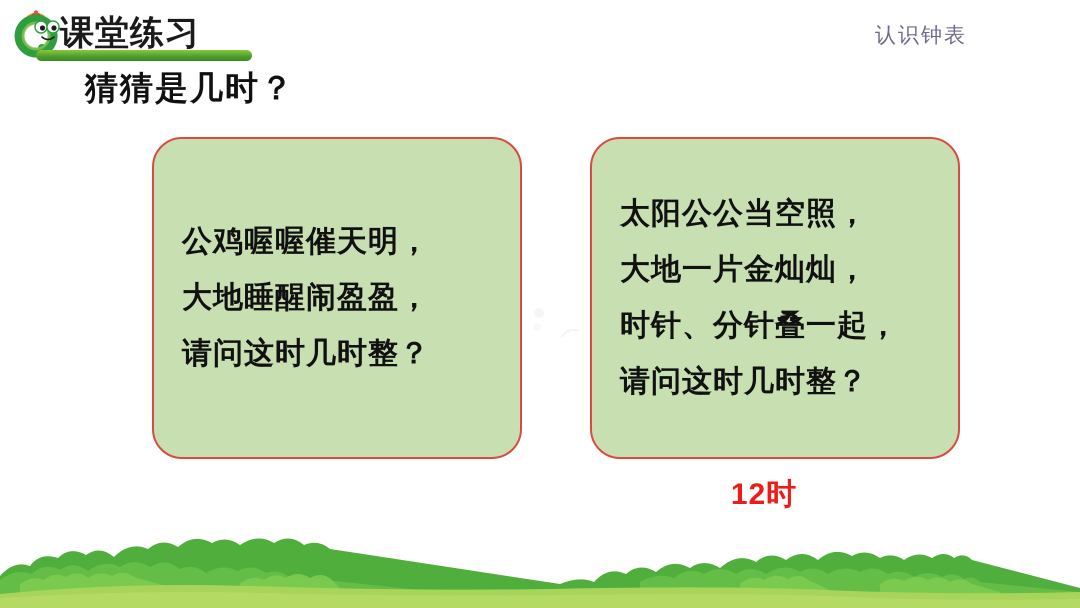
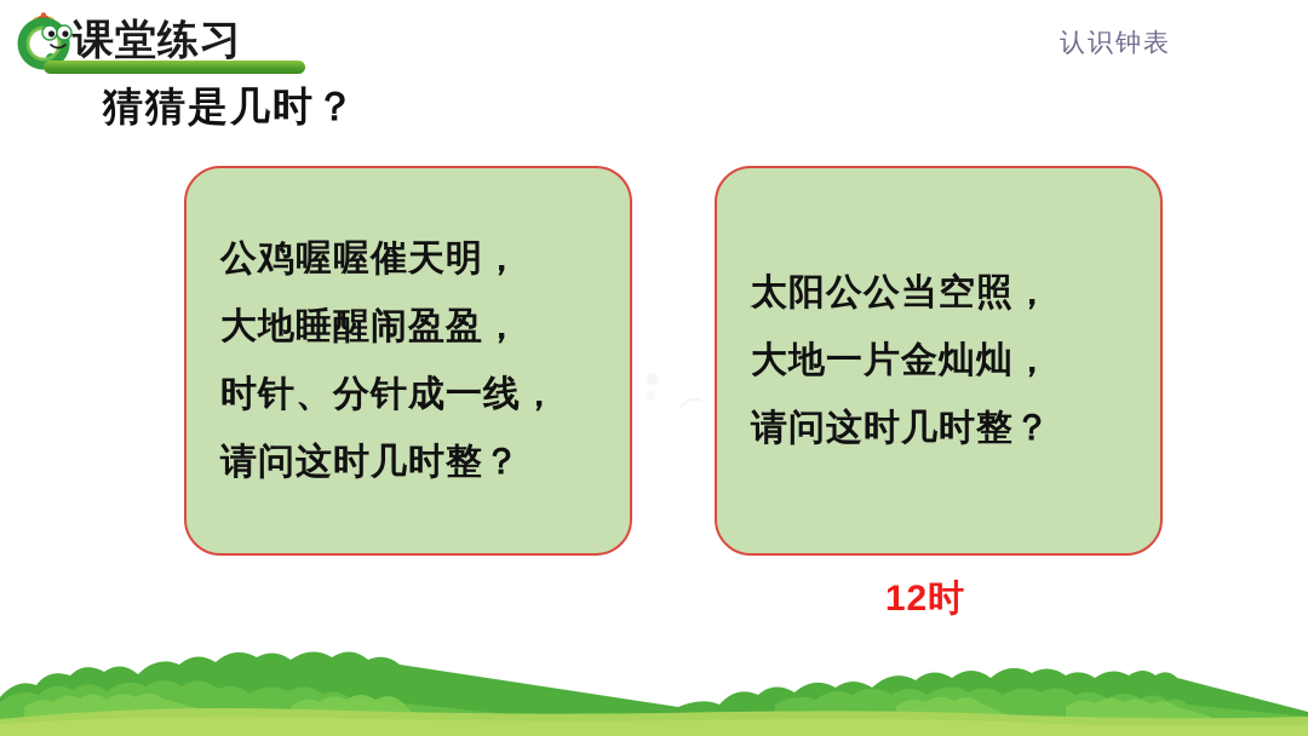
  课堂练习
  认识钟表
  猜猜是几时？
  公鸡喔喔催天明，
  大地睡醒闹盈盈，
+ 时针、分针成一线，
  请问这时几时整？
  太阳公公当空照，
  大地一片金灿灿，
- 时针、分针叠一起，
  请问这时几时整？
  12时
